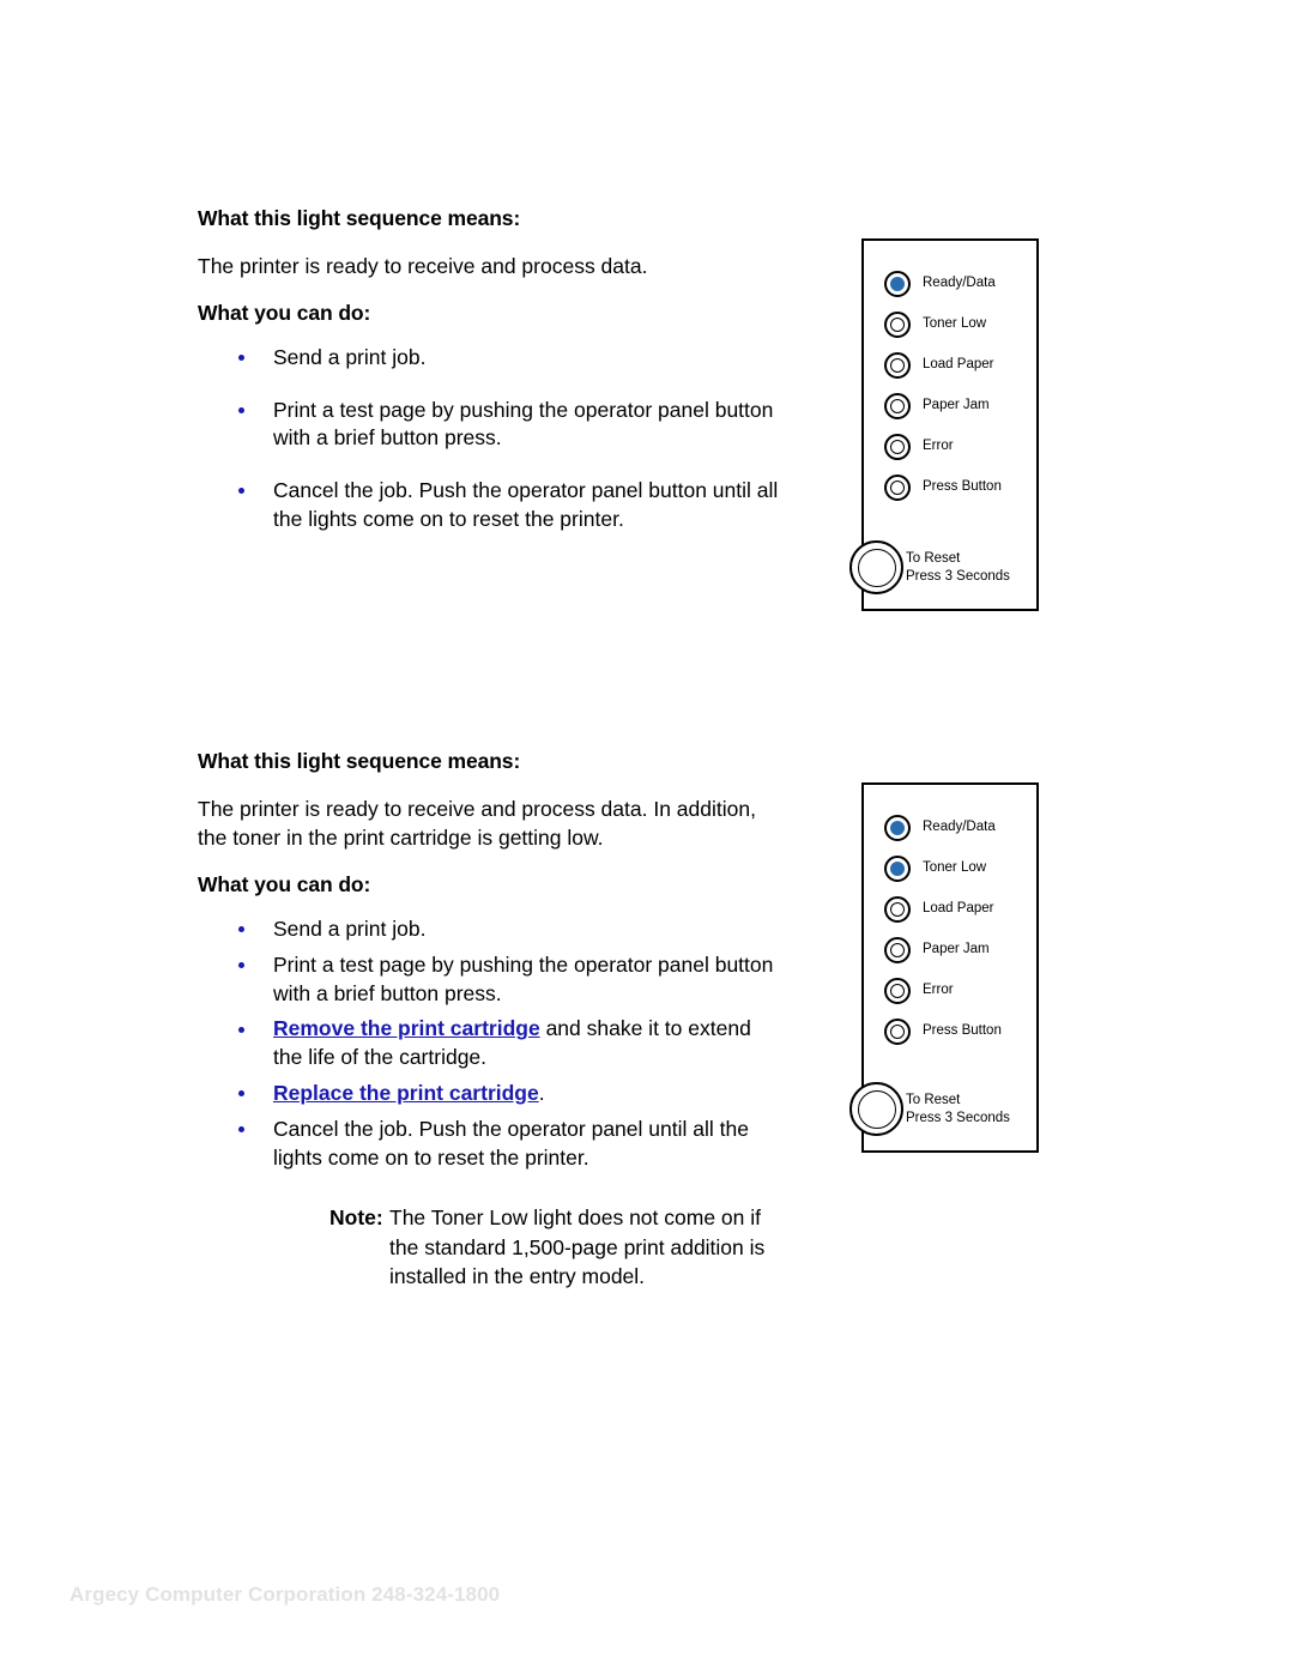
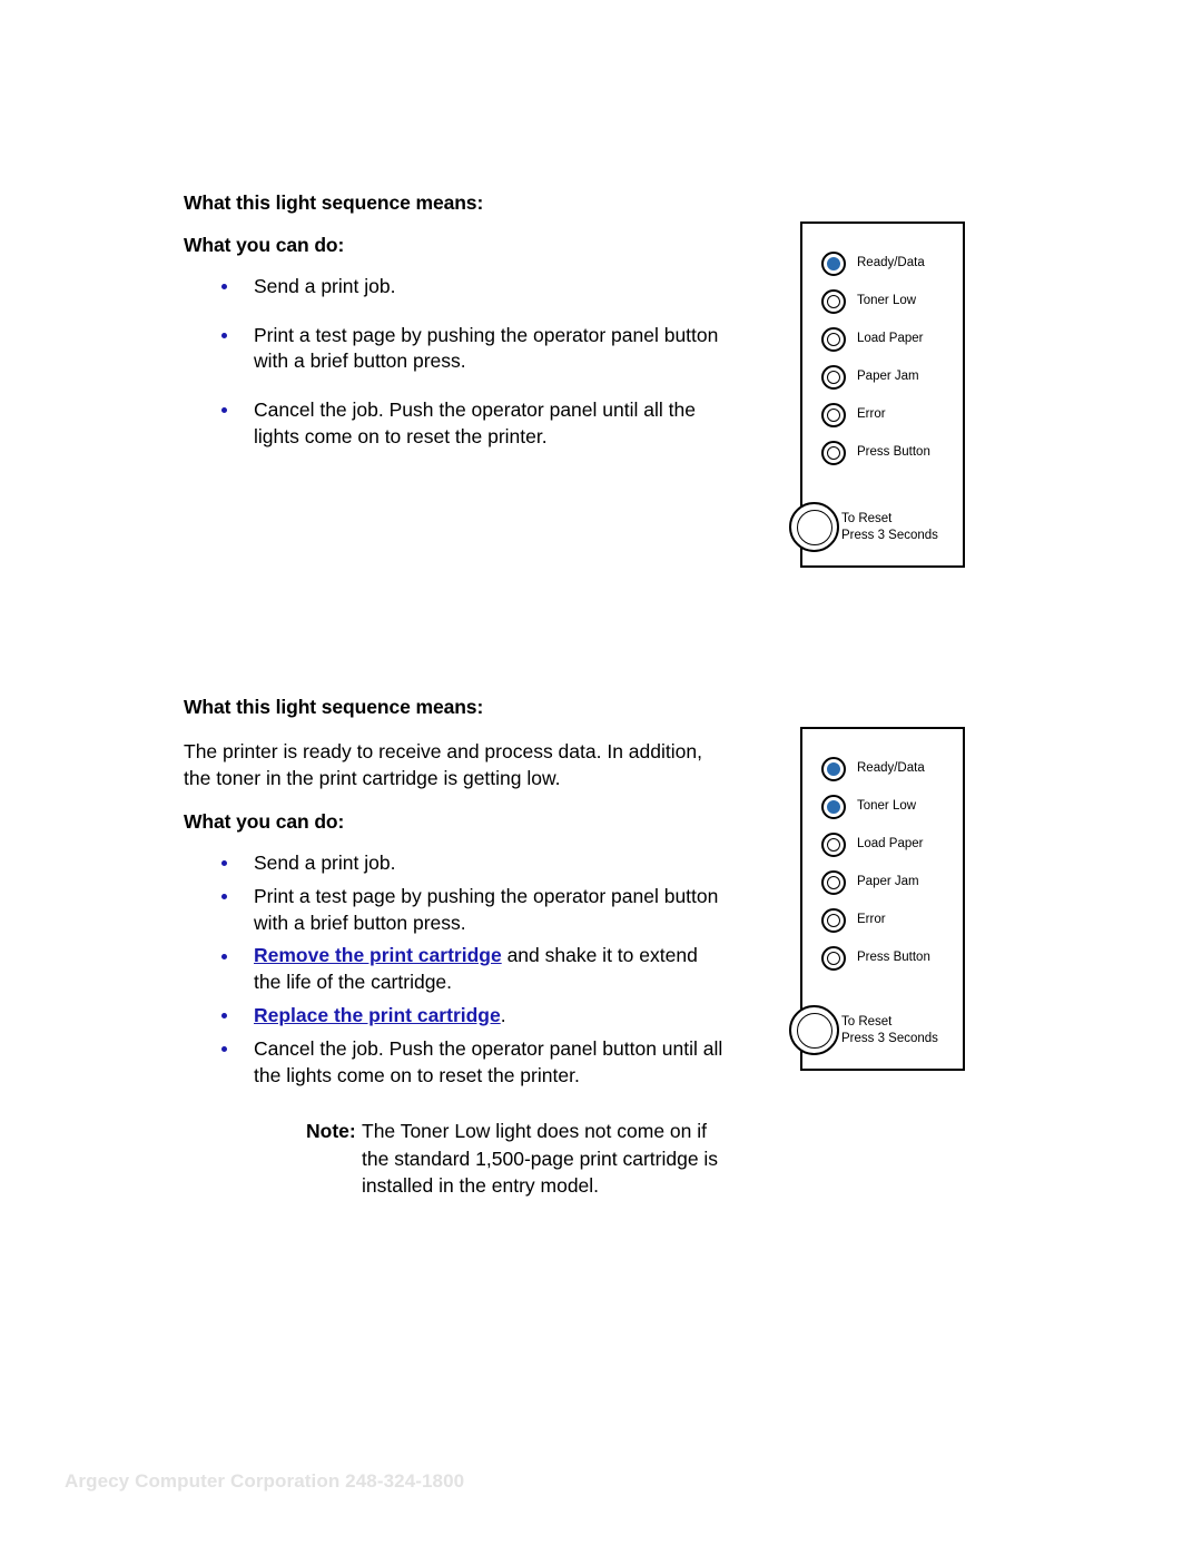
  What this light sequence means:
- The printer is ready to receive and process data.
  What you can do:
  Send a print job.
  Print a test page by pushing the operator panel button with a brief button press.
- Cancel the job. Push the operator panel button until all the lights come on to reset the printer.
+ Cancel the job. Push the operator panel until all the lights come on to reset the printer.
  What this light sequence means:
  The printer is ready to receive and process data. In addition, the toner in the print cartridge is getting low.
  What you can do:
  Send a print job.
  Print a test page by pushing the operator panel button with a brief button press.
  Remove the print cartridge and shake it to extend the life of the cartridge.
  Replace the print cartridge.
- Cancel the job. Push the operator panel until all the lights come on to reset the printer.
+ Cancel the job. Push the operator panel button until all the lights come on to reset the printer.
  Note:
- The Toner Low light does not come on if the standard 1,500-page print addition is installed in the entry model.
+ The Toner Low light does not come on if the standard 1,500-page print cartridge is installed in the entry model.
  Ready/Data
  Toner Low
  Load Paper
  Paper Jam
  Error
  Press Button
  To Reset
  Press 3 Seconds
  Ready/Data
  Toner Low
  Load Paper
  Paper Jam
  Error
  Press Button
  To Reset
  Press 3 Seconds
  Argecy Computer Corporation 248-324-1800
